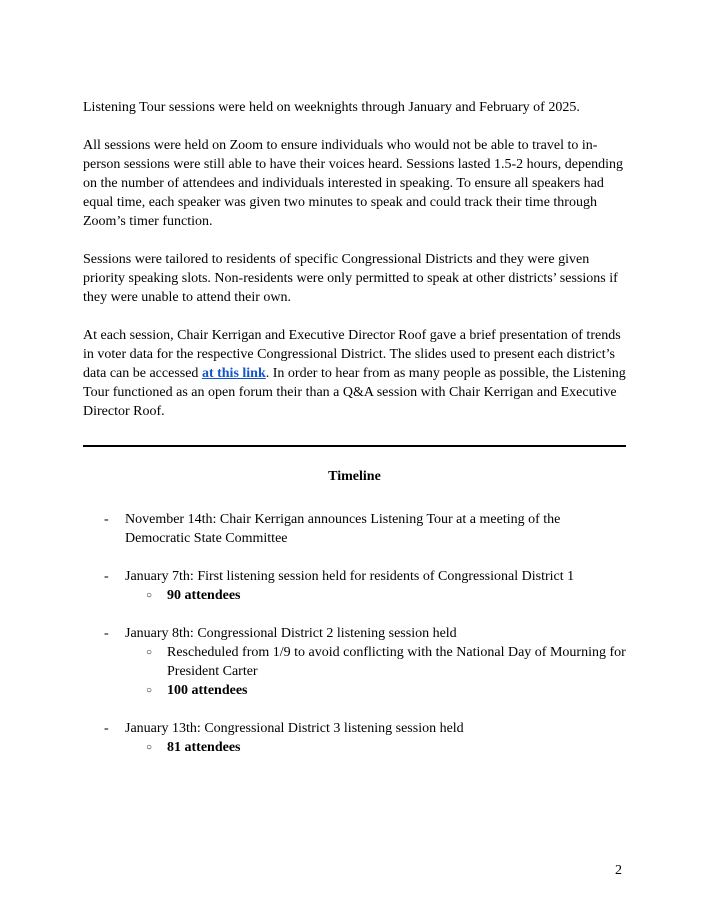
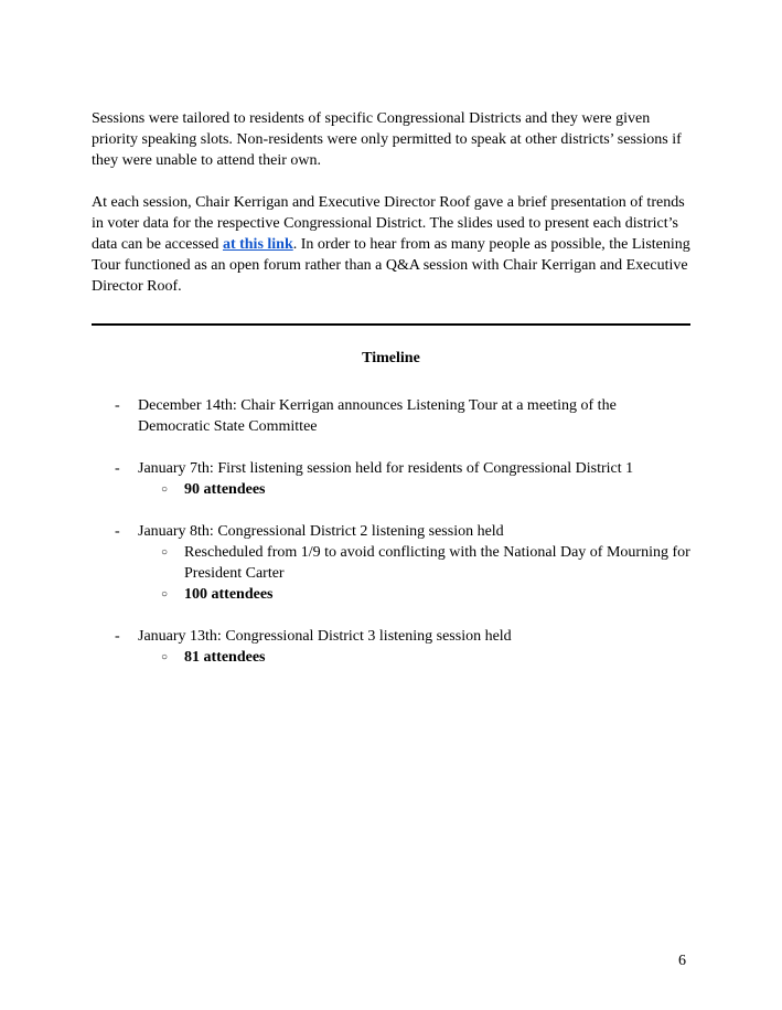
- Listening Tour sessions were held on weeknights through January and February of 2025.
- All sessions were held on Zoom to ensure individuals who would not be able to travel to in-person sessions were still able to have their voices heard. Sessions lasted 1.5-2 hours, depending on the number of attendees and individuals interested in speaking. To ensure all speakers had equal time, each speaker was given two minutes to speak and could track their time through Zoom’s timer function.
  Sessions were tailored to residents of specific Congressional Districts and they were given priority speaking slots. Non-residents were only permitted to speak at other districts’ sessions if they were unable to attend their own.
- At each session, Chair Kerrigan and Executive Director Roof gave a brief presentation of trends in voter data for the respective Congressional District. The slides used to present each district’s data can be accessed at this link. In order to hear from as many people as possible, the Listening Tour functioned as an open forum their than a Q&A session with Chair Kerrigan and Executive Director Roof.
+ At each session, Chair Kerrigan and Executive Director Roof gave a brief presentation of trends in voter data for the respective Congressional District. The slides used to present each district’s data can be accessed at this link. In order to hear from as many people as possible, the Listening Tour functioned as an open forum rather than a Q&A session with Chair Kerrigan and Executive Director Roof.
  Timeline
  -
- November 14th: Chair Kerrigan announces Listening Tour at a meeting of the Democratic State Committee
+ December 14th: Chair Kerrigan announces Listening Tour at a meeting of the Democratic State Committee
  -
  January 7th: First listening session held for residents of Congressional District 1
  ○
  90 attendees
  -
  January 8th: Congressional District 2 listening session held
  ○
  Rescheduled from 1/9 to avoid conflicting with the National Day of Mourning for President Carter
  ○
  100 attendees
  -
  January 13th: Congressional District 3 listening session held
  ○
  81 attendees
- 2
+ 6
